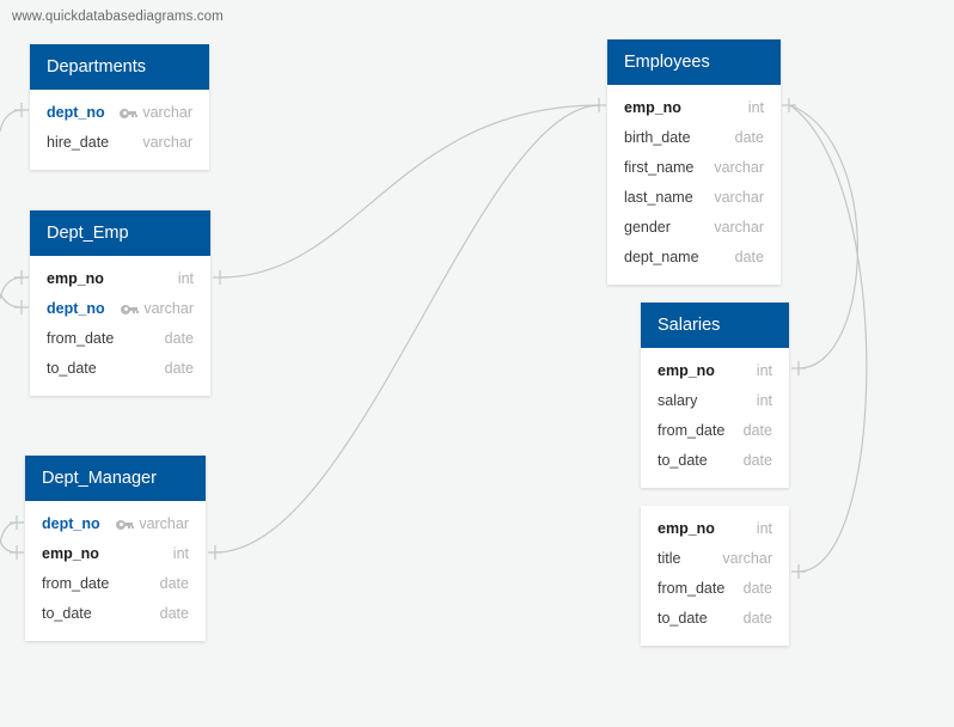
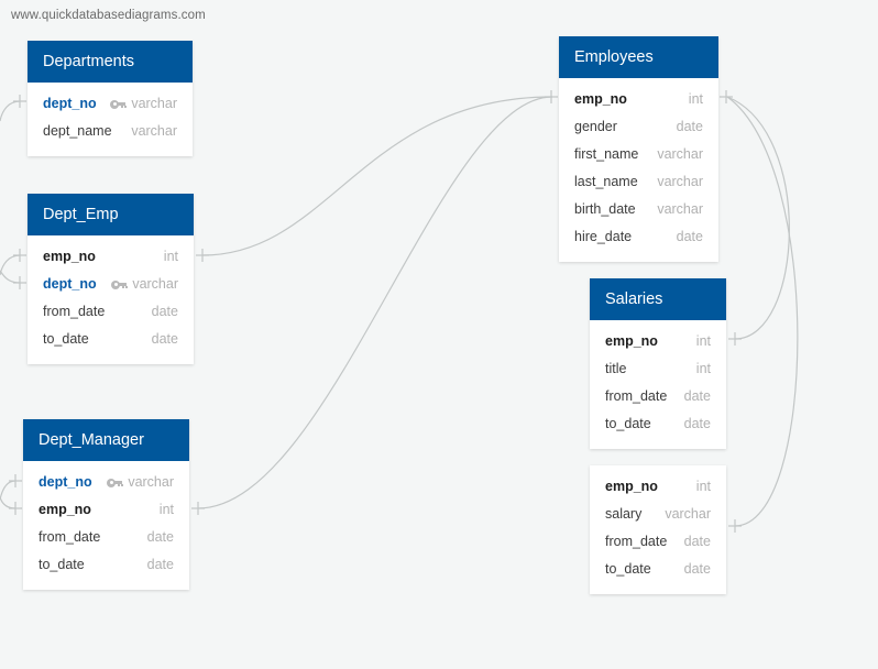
  www.quickdatabasediagrams.com
  Departments
  dept_no
  varchar
- hire_date
+ dept_name
  varchar
  Dept_Emp
  emp_no
  int
  dept_no
  varchar
  from_date
  date
  to_date
  date
  Dept_Manager
  dept_no
  varchar
  emp_no
  int
  from_date
  date
  to_date
  date
  Employees
  emp_no
  int
- birth_date
+ gender
  date
  first_name
  varchar
  last_name
  varchar
- gender
+ birth_date
  varchar
- dept_name
+ hire_date
  date
  Salaries
  emp_no
  int
- salary
+ title
  int
  from_date
  date
  to_date
  date
  emp_no
  int
- title
+ salary
  varchar
  from_date
  date
  to_date
  date
